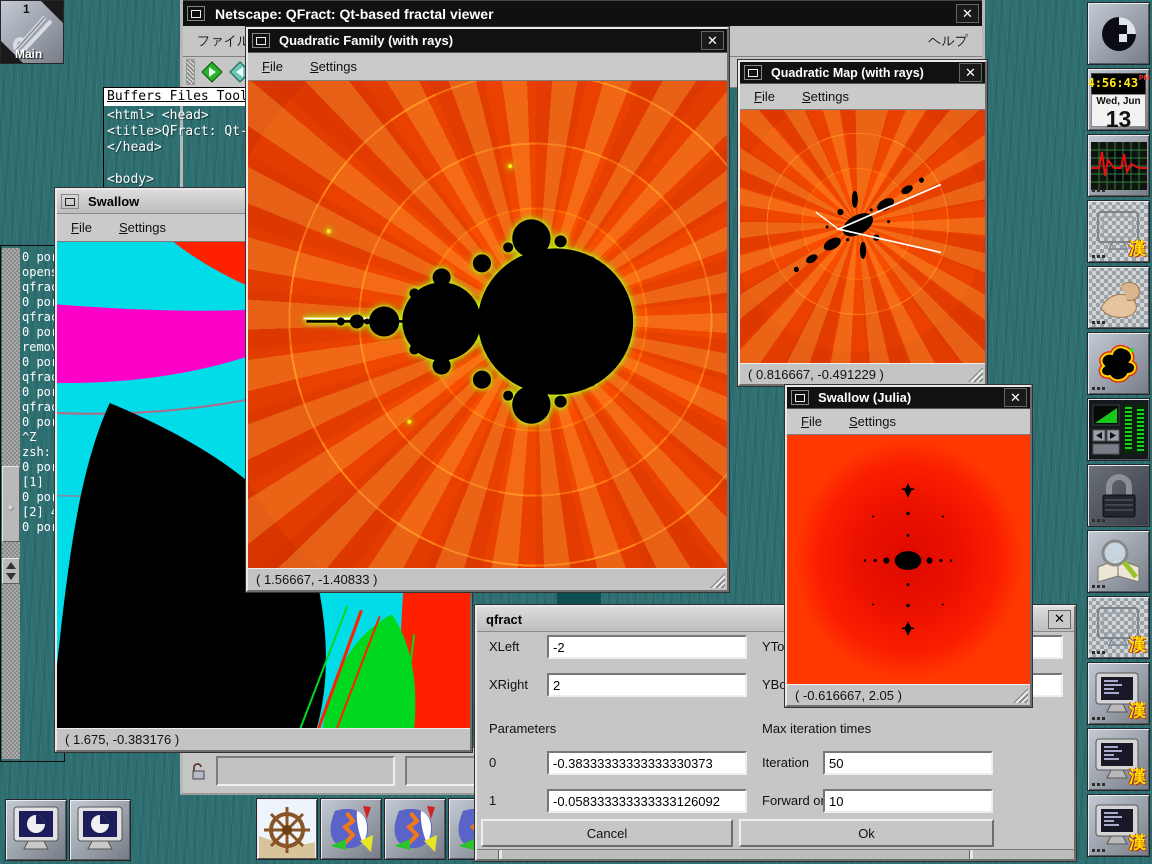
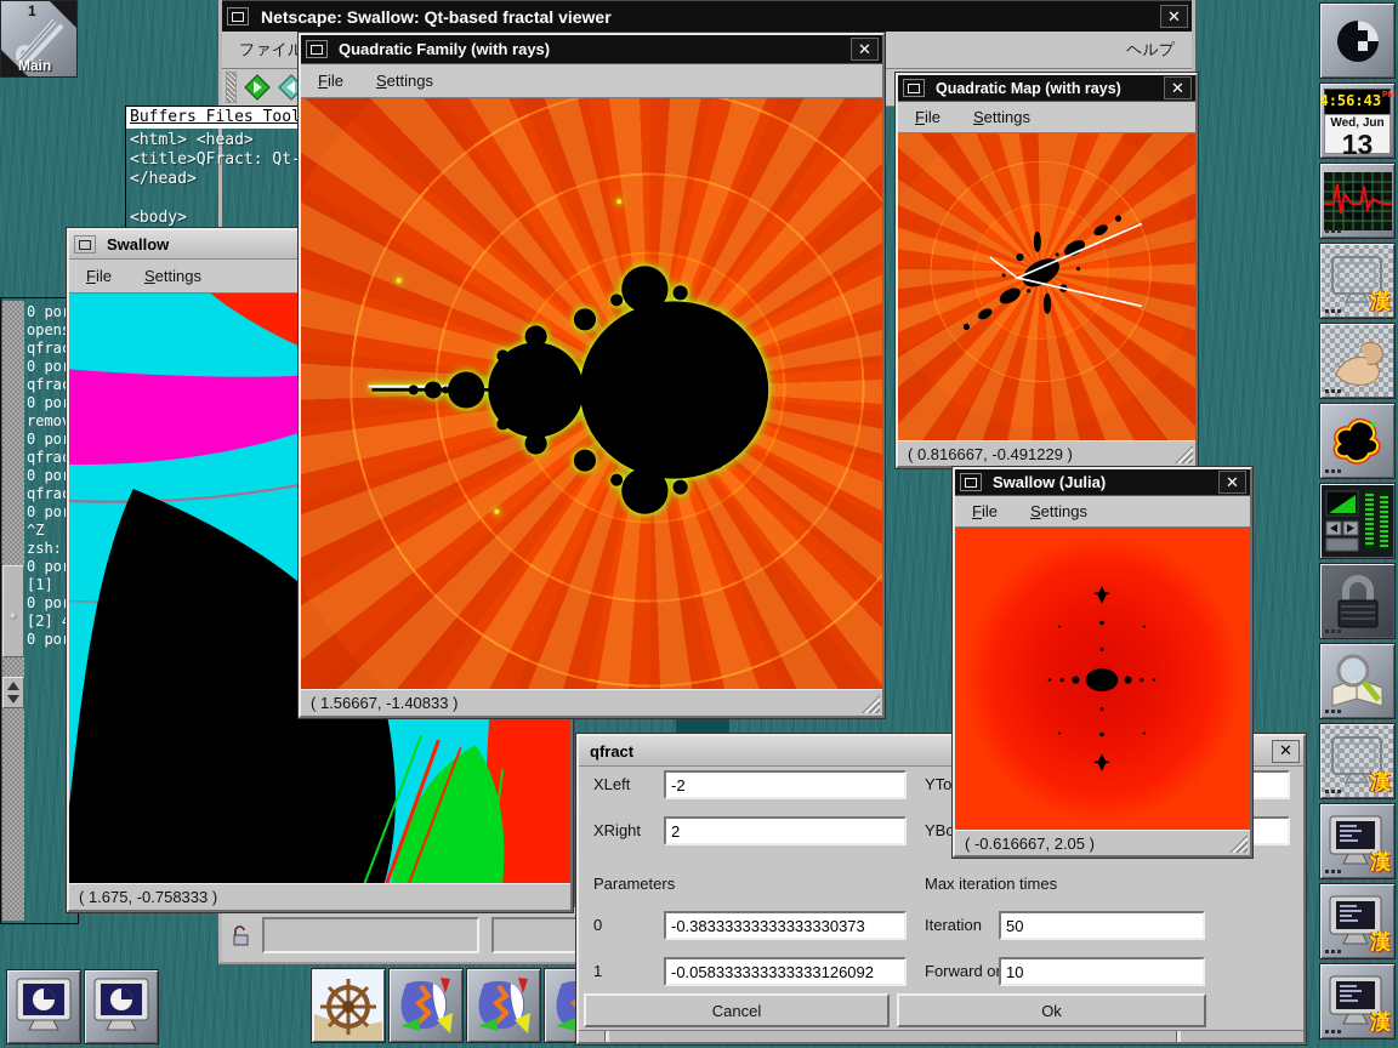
  1
  Main
- Netscape: QFract: Qt-based fractal viewer
+ Netscape: Swallow: Qt-based fractal viewer
  ✕
  ファイル
  ヘルプ
  Buffers Files Tool
  <html> <head>
  <title>QFract: Qt-
  </head>
  <body>
  0 po
  open
  qfra
  0 po
  qfra
  0 po
  remo
  0 po
  qfra
  0 po
  qfra
  0 po
  ^Z
  zsh:
  0 po
  [1]
  0 po
  [2]
  0 po
  Swallow
  File
  Settings
- ( 1.675, -0.383176 )
+ ( 1.675, -0.758333 )
  Quadratic Family (with rays)
  ✕
  File
  Settings
  ( 1.56667, -1.40833 )
  Quadratic Map (with rays)
  ✕
  File
  Settings
  ( 0.816667, -0.491229 )
  qfract
  ✕
  XLeft
  -2
  YTo
  XRight
  2
  YBo
  Parameters
  Max iteration times
  0
  -0.38333333333333330373
  Iteration
  50
  1
  -0.058333333333333126092
  10
  Cancel
  Ok
  Swallow (Julia)
  ✕
  File
  Settings
  ( -0.616667, 2.05 )
  4:56:43
  Wed, Jun
  13
  漢
  漢
  漢
  漢
  漢
